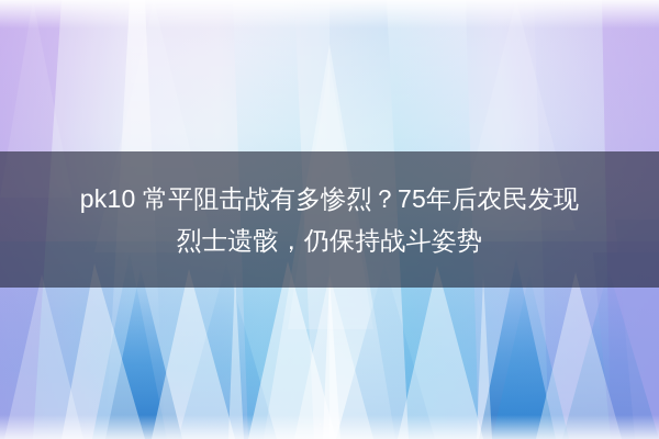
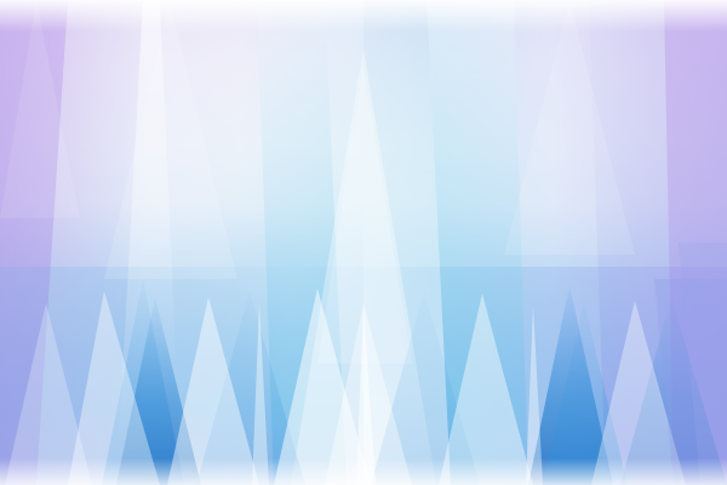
- pk10 常平阻击战有多惨烈？75年后农民发现
- 烈士遗骸，仍保持战斗姿势
  · · ·
